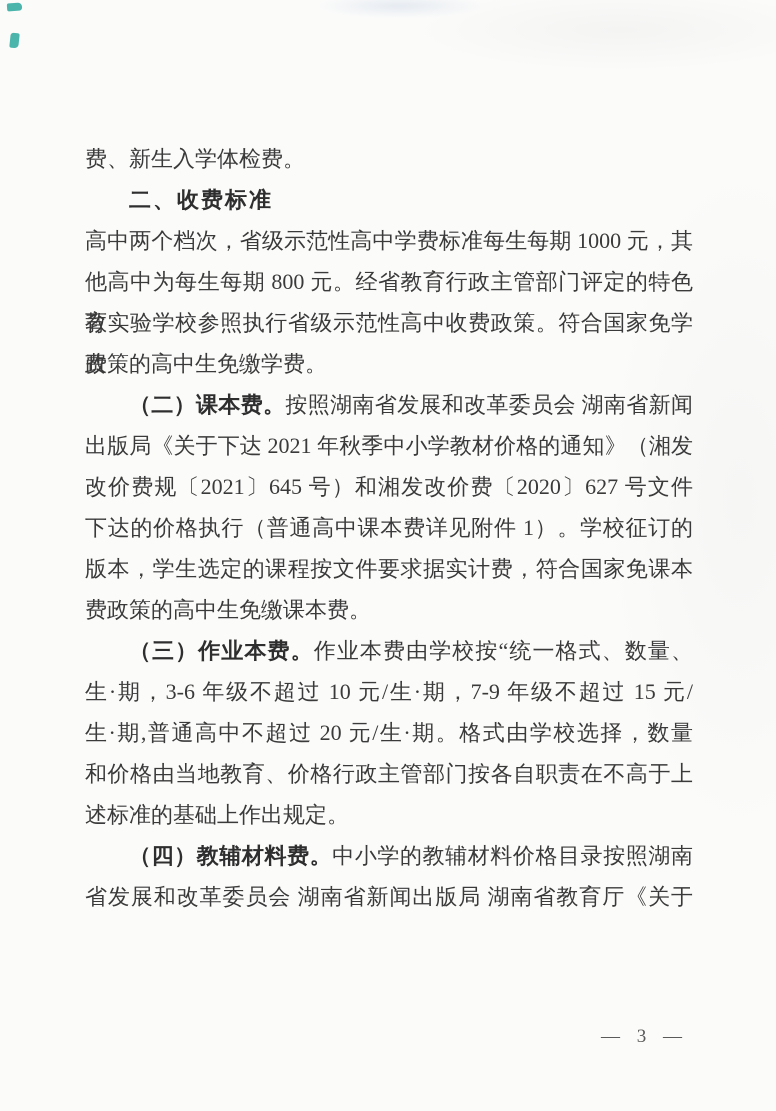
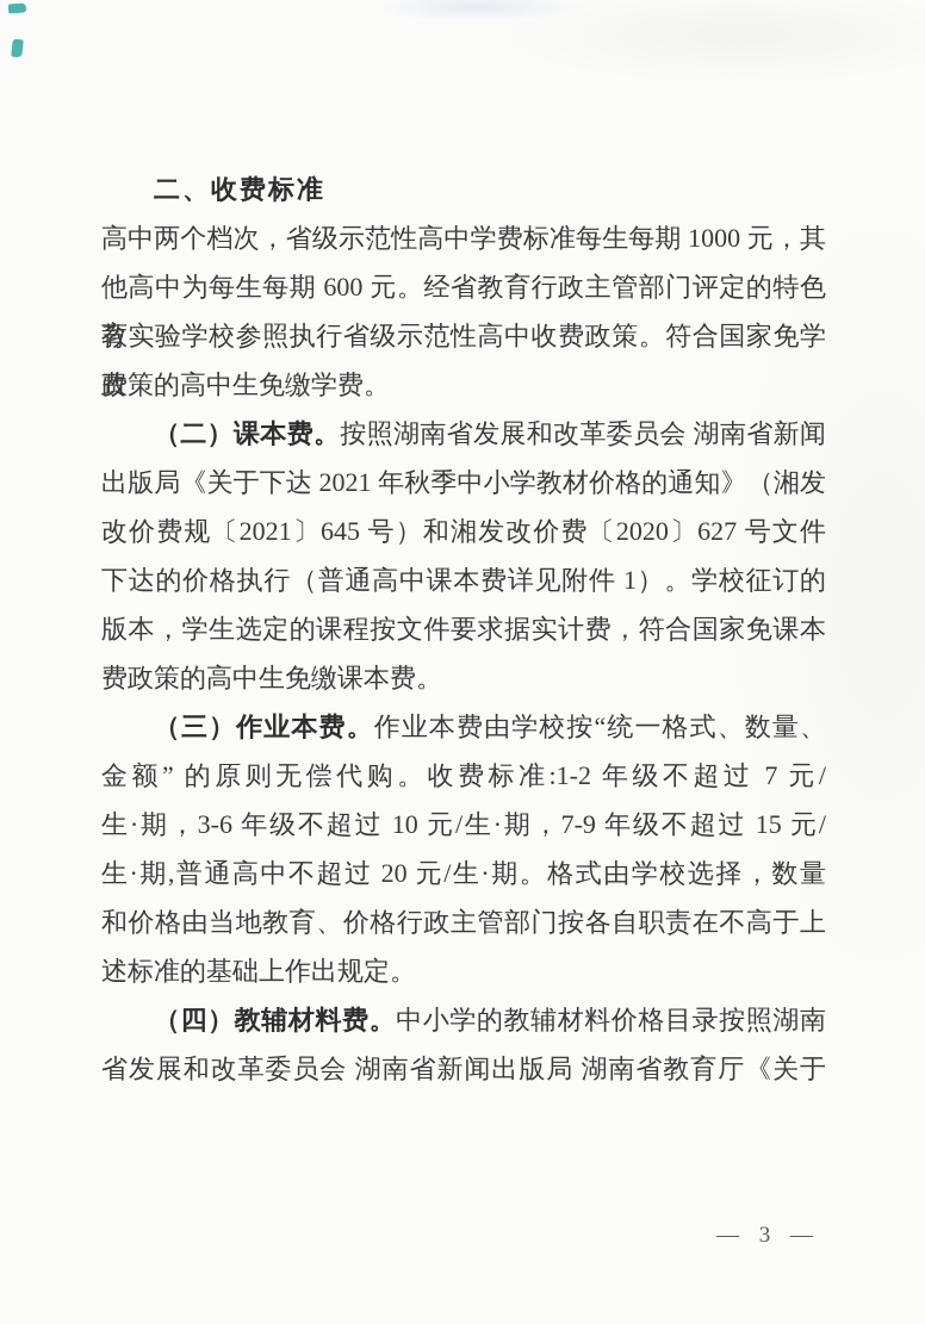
- 费、新生入学体检费。
  二、收费标准
  高中两个档次，省级示范性高中学费标准每生每期 1000 元，其
- 他高中为每生每期 800 元。经省教育行政主管部门评定的特色教
+ 他高中为每生每期 600 元。经省教育行政主管部门评定的特色教
  育实验学校参照执行省级示范性高中收费政策。符合国家免学费
  政策的高中生免缴学费。
  （二）课本费。按照湖南省发展和改革委员会 湖南省新闻
  出版局《关于下达 2021 年秋季中小学教材价格的通知》（湘发
  改价费规〔2021〕645 号）和湘发改价费〔2020〕627 号文件
  下达的价格执行（普通高中课本费详见附件 1）。学校征订的
  版本，学生选定的课程按文件要求据实计费，符合国家免课本
  费政策的高中生免缴课本费。
  （三）作业本费。作业本费由学校按“统一格式、数量、
+ 金额” 的原则无偿代购。收费标准:1-2 年级不超过 7 元/
  生·期，3-6 年级不超过 10 元/生·期，7-9 年级不超过 15 元/
  生·期,普通高中不超过 20 元/生·期。格式由学校选择，数量
  和价格由当地教育、价格行政主管部门按各自职责在不高于上
  述标准的基础上作出规定。
  （四）教辅材料费。中小学的教辅材料价格目录按照湖南
  省发展和改革委员会 湖南省新闻出版局 湖南省教育厅《关于
  — 3 —
